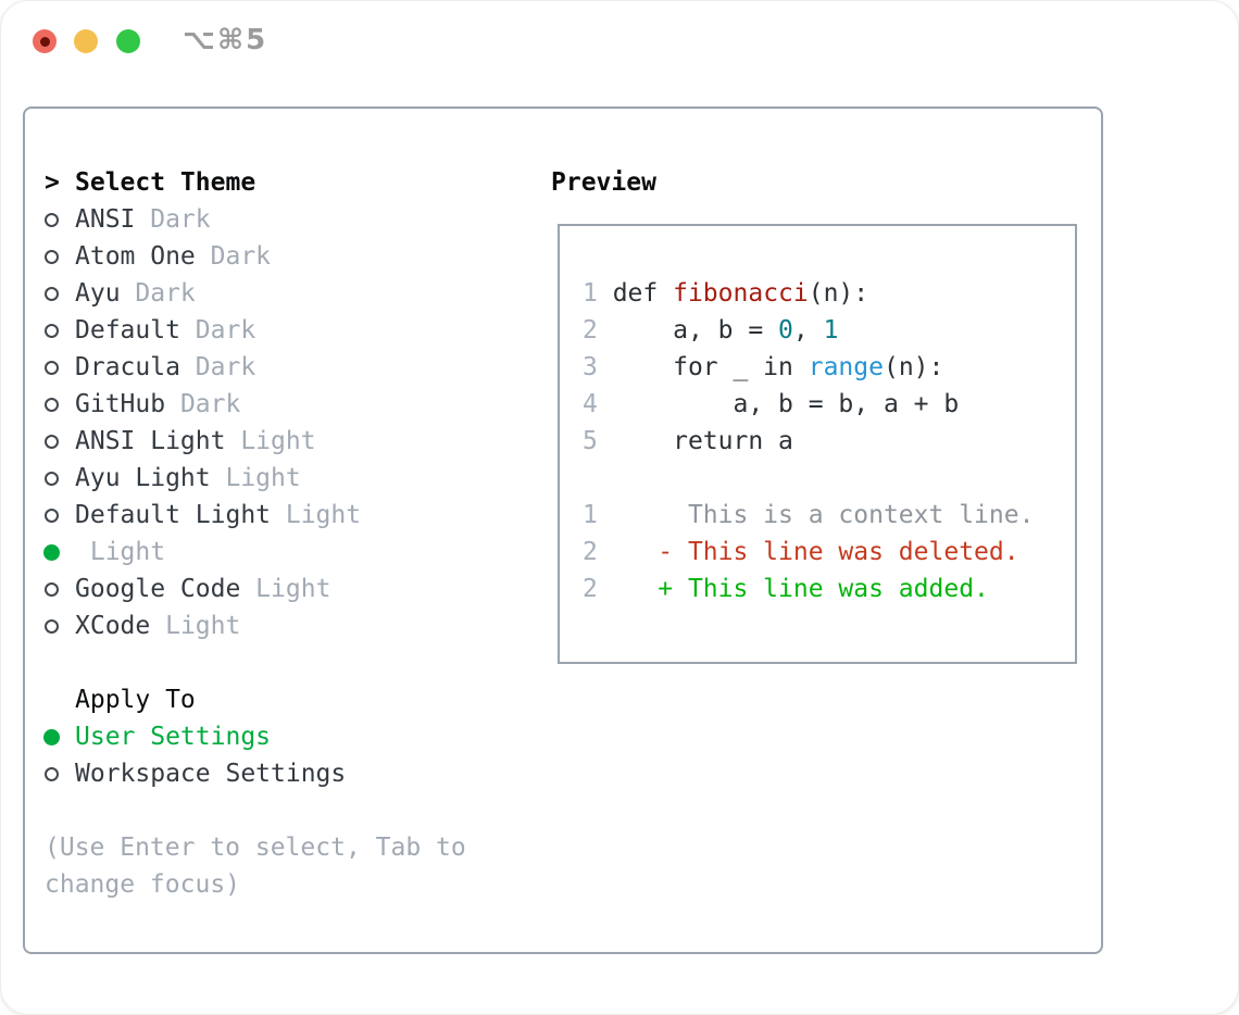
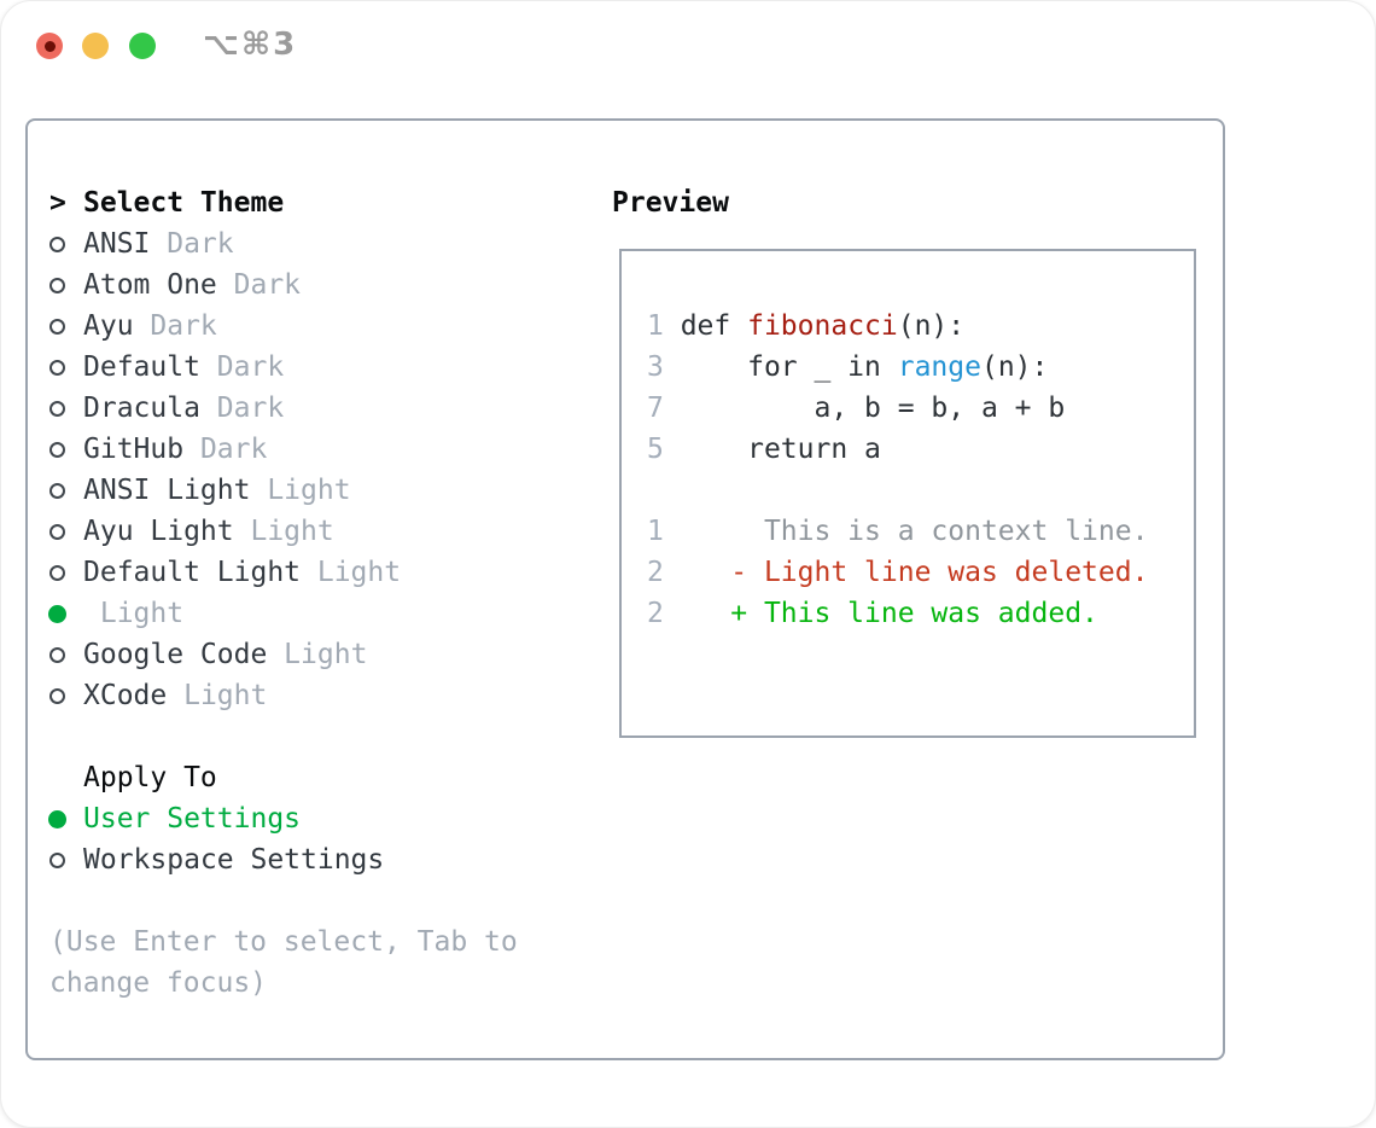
- ⌥⌘5
+ ⌥⌘3
  >
  Select Theme
  ANSI
  Dark
  Atom One
  Dark
  Ayu
  Dark
  Default
  Dark
  Dracula
  Dark
  GitHub
  Dark
  ANSI Light
  Light
  Ayu Light
  Light
  Default Light
  Light
  Light
  Google Code
  Light
  XCode
  Light
  Apply To
  User Settings
  Workspace Settings
  (Use Enter to select, Tab to
  change focus)
  Preview
  1 def fibonacci(n):
- 2 a, b = 0, 1
  3 for _ in range(n):
- 4 a, b = b, a + b
+ 7 a, b = b, a + b
  5 return a
  1 This is a context line.
- 2 - This line was deleted.
+ 2 - Light line was deleted.
  2 + This line was added.
